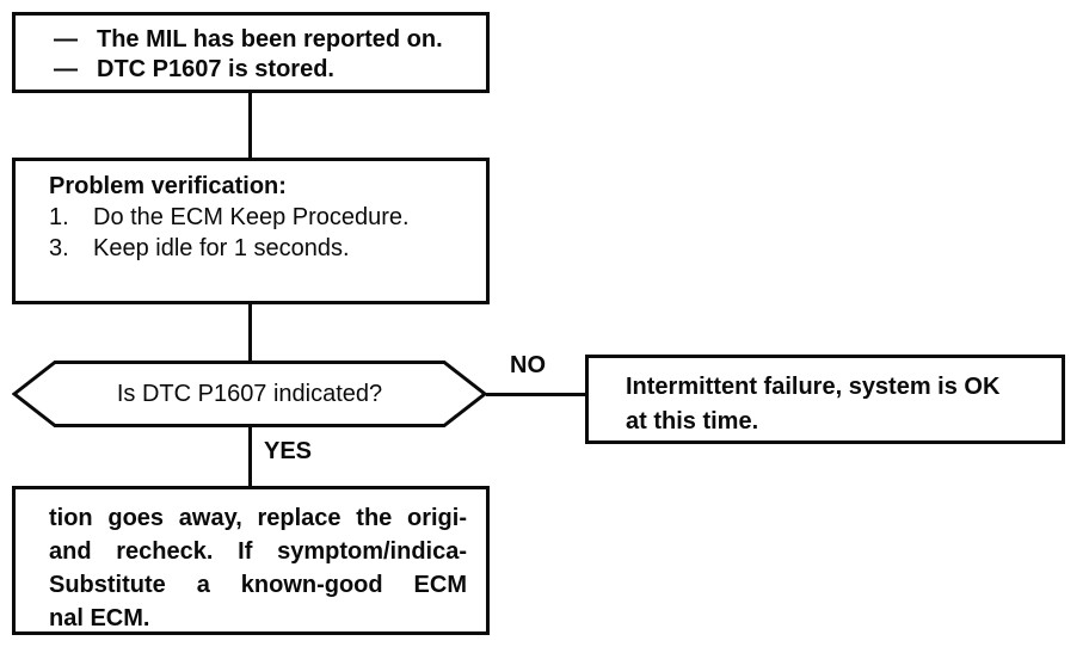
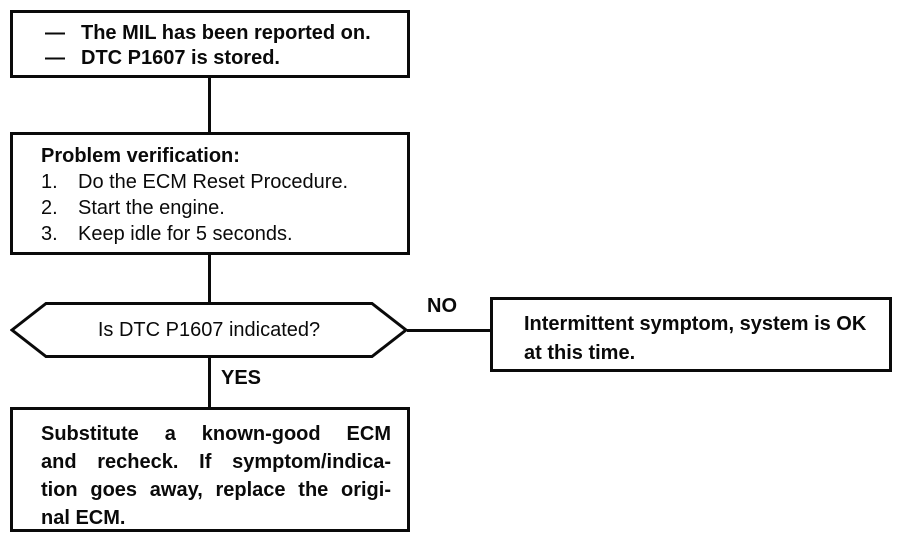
  —
  The MIL has been reported on.
  —
  DTC P1607 is stored.
  Problem verification:
  1.
- Do the ECM Keep Procedure.
+ Do the ECM Reset Procedure.
+ 2.
+ Start the engine.
  3.
- Keep idle for 1 seconds.
+ Keep idle for 5 seconds.
  Is DTC P1607 indicated?
  NO
- Intermittent failure, system is OK
+ Intermittent symptom, system is OK
  at this time.
  YES
- tion goes away, replace the origi-
+ Substitute a known-good ECM
  and recheck. If symptom/indica-
- Substitute a known-good ECM
+ tion goes away, replace the origi-
  nal ECM.
